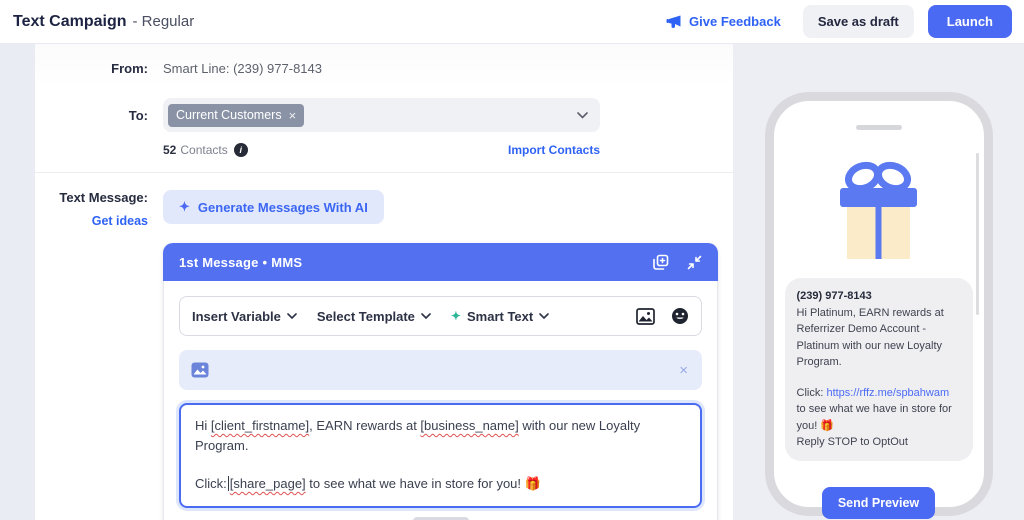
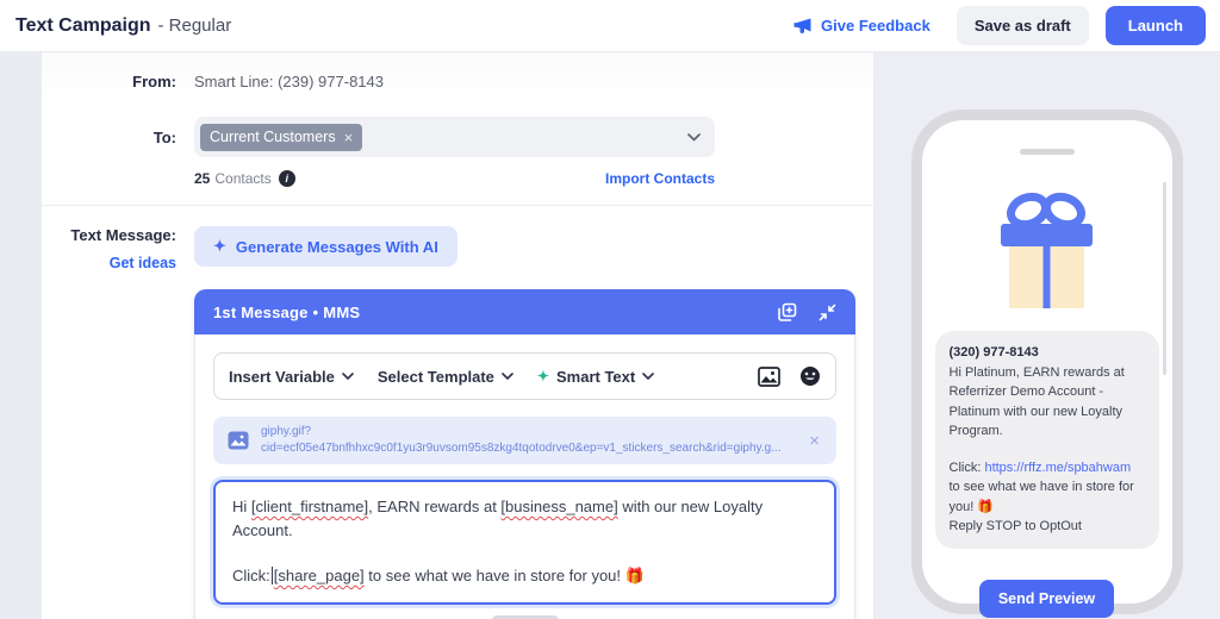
  Text Campaign
  - Regular
  Give Feedback
  Save as draft
  Launch
  From:
  Smart Line: (239) 977-8143
  To:
  Current Customers
  ×
- 52
+ 25
  Contacts
  i
  Import Contacts
  Text Message:
  Get ideas
  ✦
  Generate Messages With AI
  1st Message • MMS
  Insert Variable
  Select Template
  ✦
  Smart Text
+ giphy.gif?
+ cid=ecf05e47bnfhhxc9c0f1yu3r9uvsom95s8zkg4tqotodrve0&ep=v1_stickers_search&rid=giphy.g...
  ×
- Hi [client_firstname], EARN rewards at [business_name] with our new Loyalty Program.
+ Hi [client_firstname], EARN rewards at [business_name] with our new Loyalty Account.
  Click: [share_page] to see what we have in store for you! 🎁
- (239) 977-8143
+ (320) 977-8143
  Hi Platinum, EARN rewards at Referrizer Demo Account - Platinum with our new Loyalty Program.
  Click: https://rffz.me/spbahwam to see what we have in store for you! 🎁
  Reply STOP to OptOut
  Send Preview
